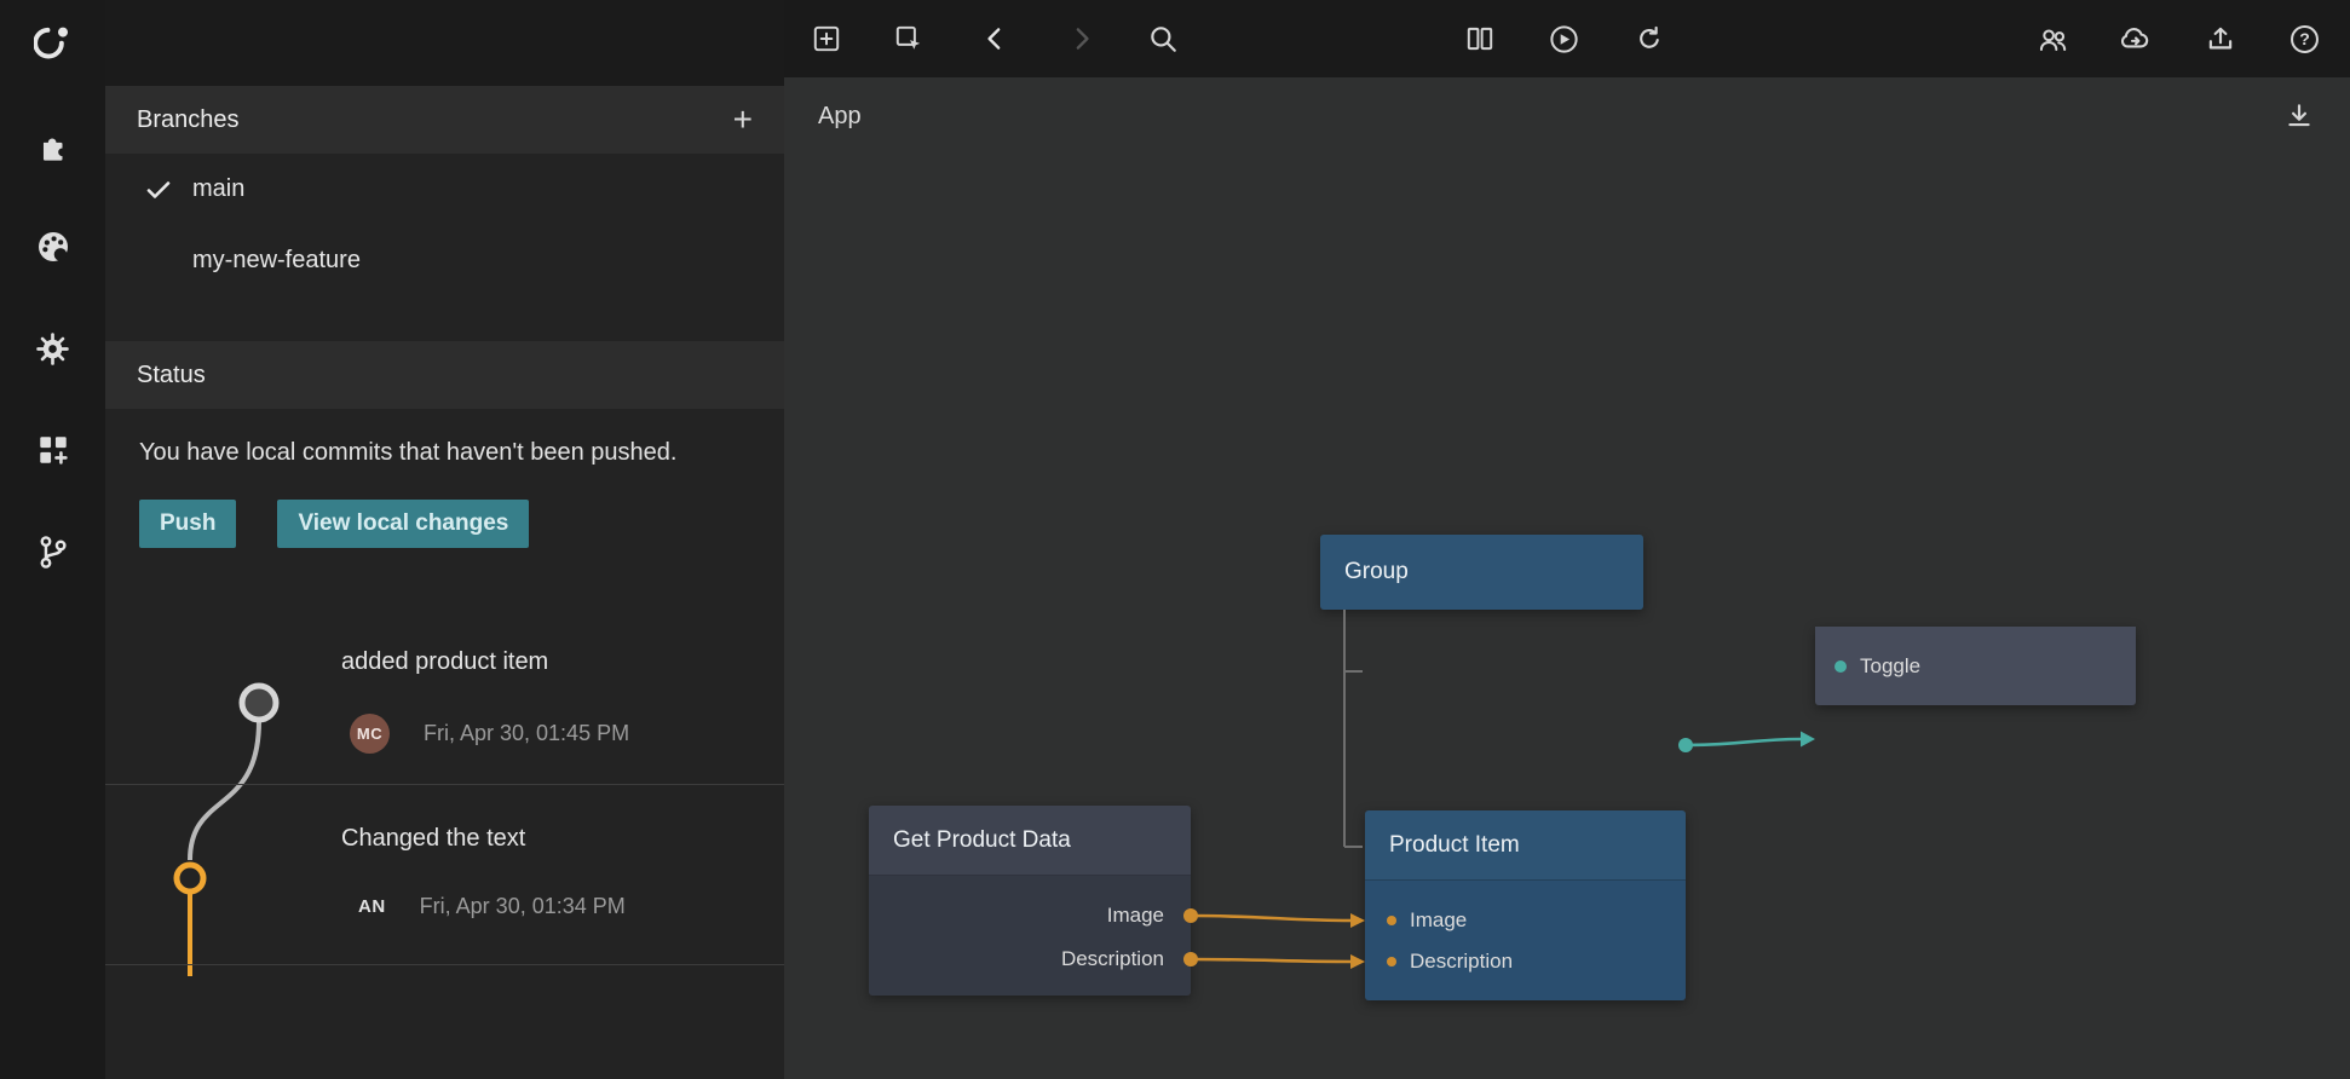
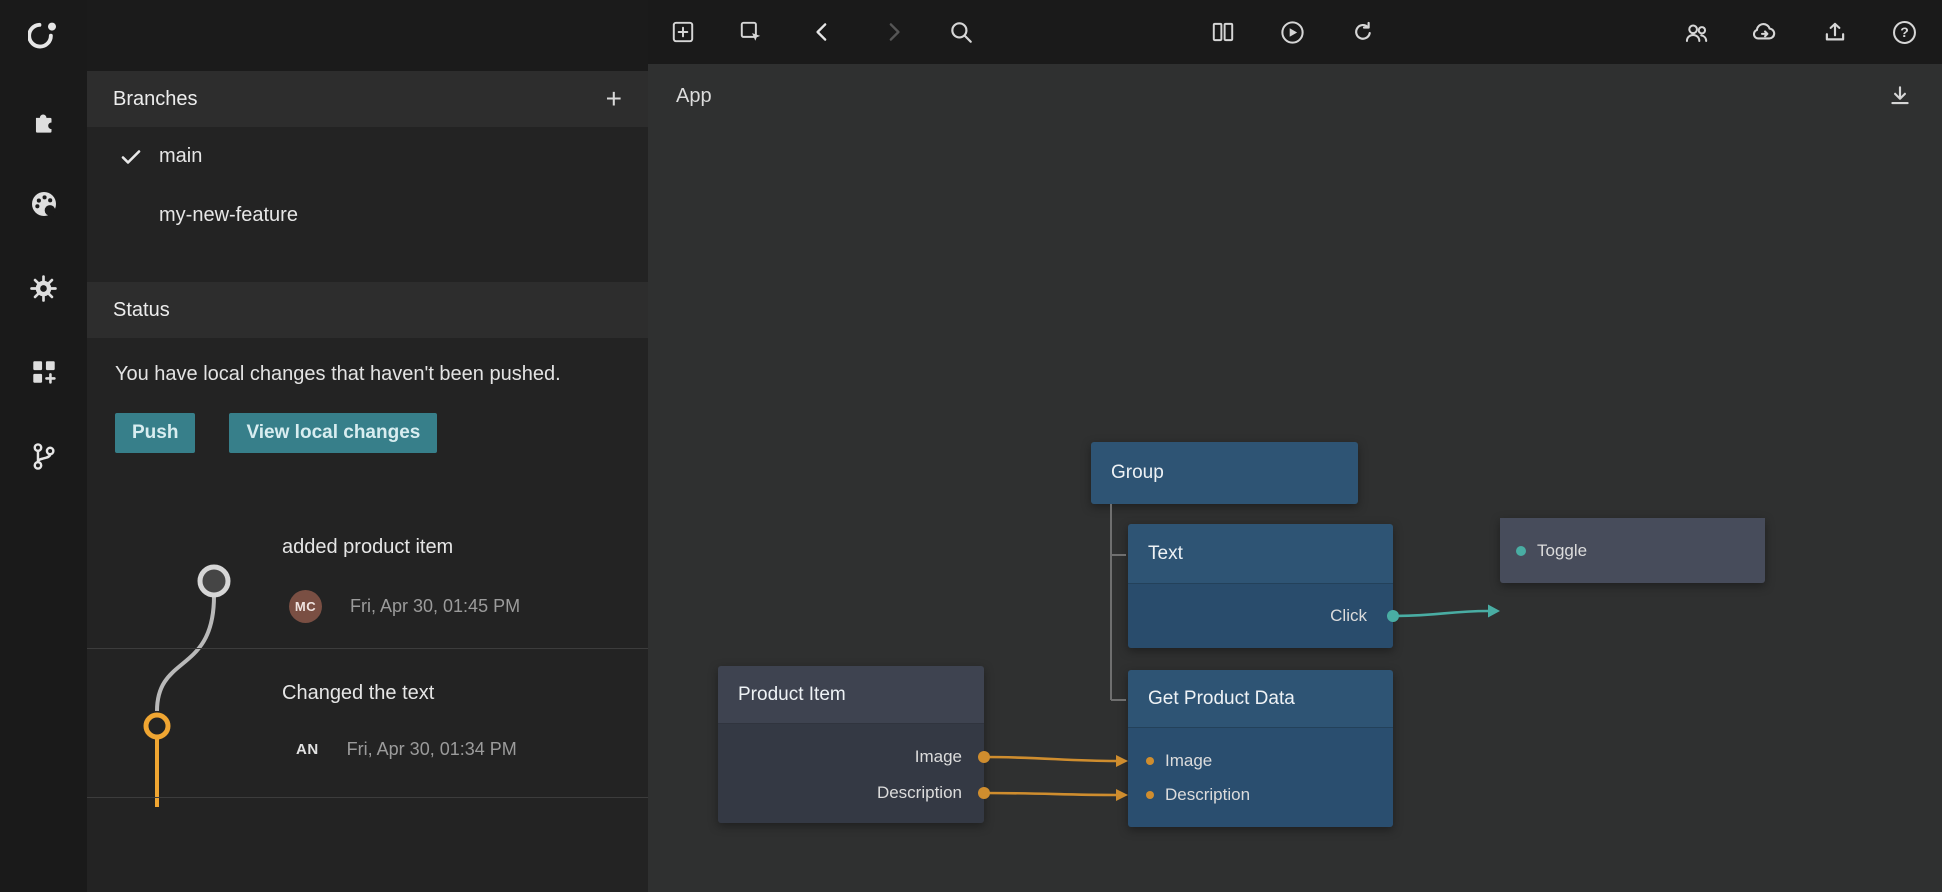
  Branches
  +
  main
  my-new-feature
  Status
- You have local commits that haven't been pushed.
+ You have local changes that haven't been pushed.
  Push
  View local changes
  added product item
  MC
  Fri, Apr 30, 01:45 PM
  Changed the text
  AN
  Fri, Apr 30, 01:34 PM
  ?
  App
  Group
+ Text
+ Click
  Toggle
- Get Product Data
+ Product Item
  Image
  Description
- Product Item
+ Get Product Data
  Image
  Description
